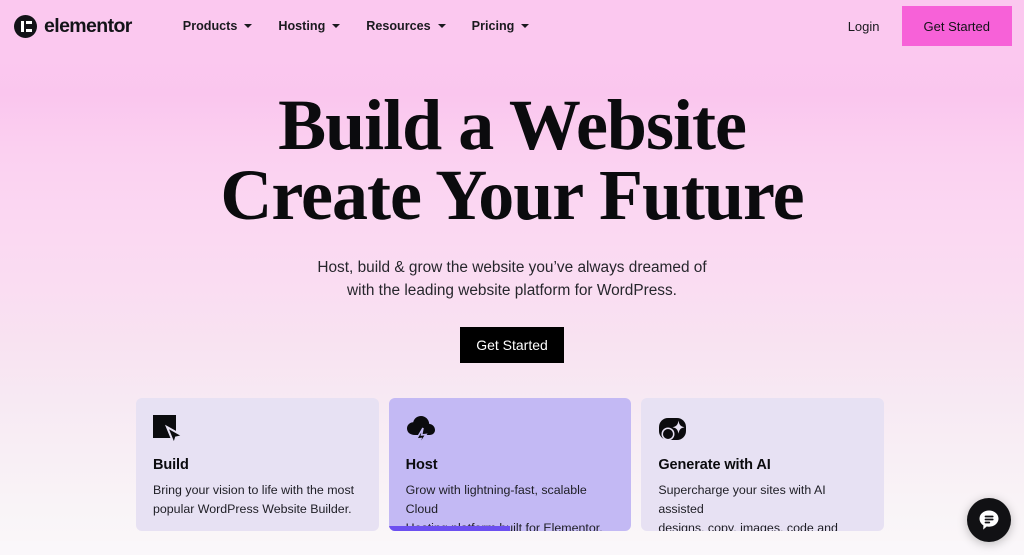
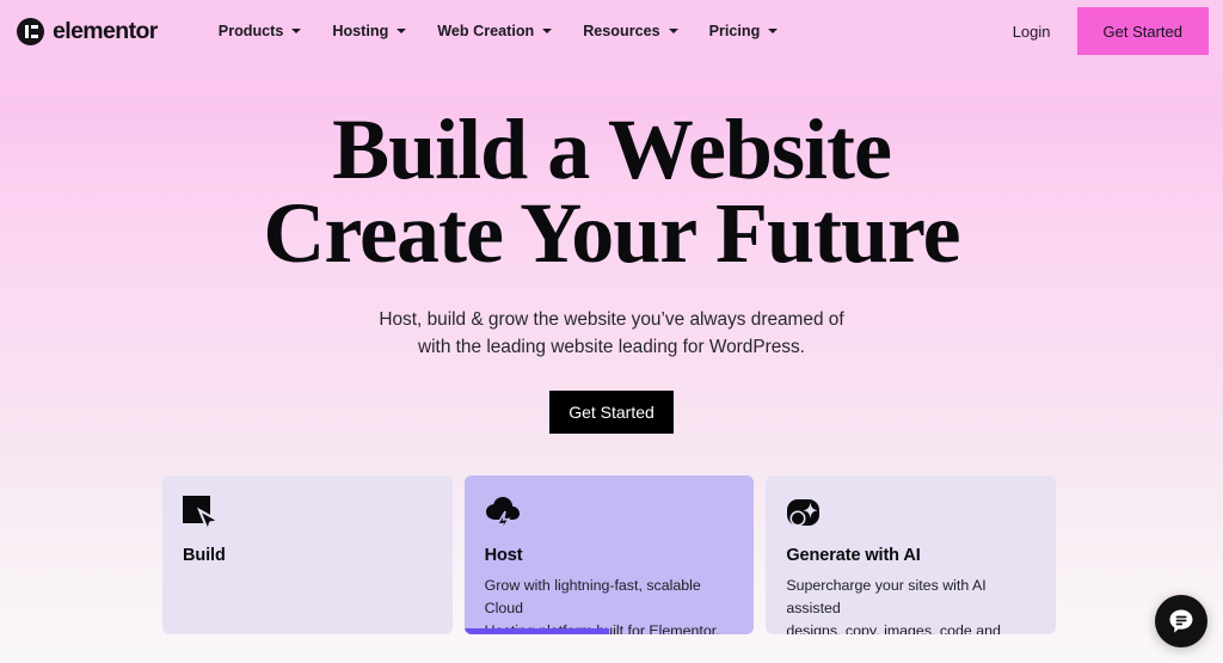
  elementor
  Products
  Hosting
+ Web Creation
  Resources
  Pricing
  Login
  Get Started
  Build a Website
  Create Your Future
  Host, build & grow the website you’ve always dreamed of
- with the leading website platform for WordPress.
+ with the leading website leading for WordPress.
  Get Started
  Build
- Bring your vision to life with the most
- popular WordPress Website Builder.
  Host
  Grow with lightning-fast, scalable Cloud
  Generate with AI
  Supercharge your sites with AI assisted
  designs, copy, images, code and
